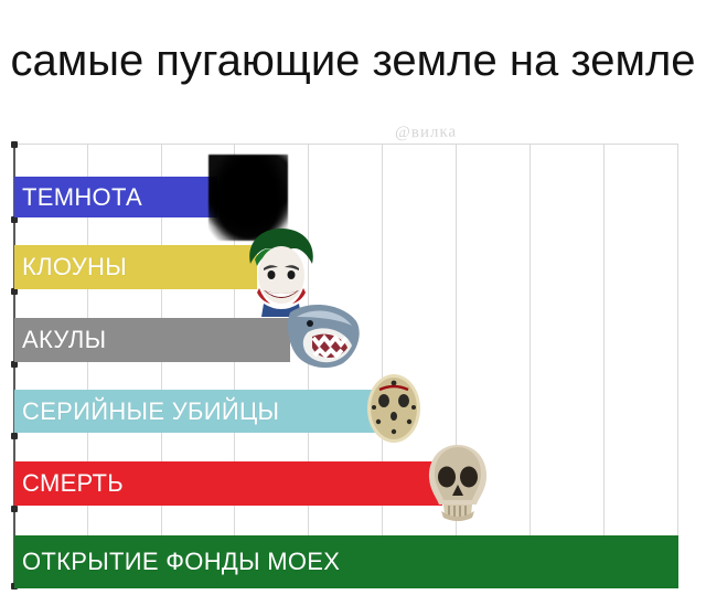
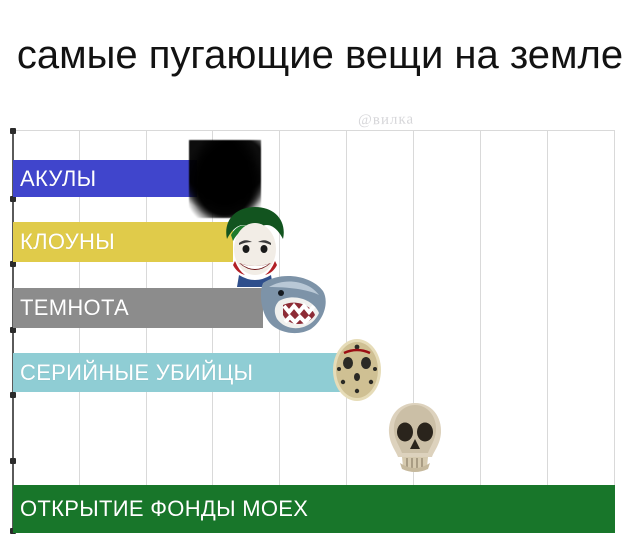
- самые пугающие земле на земле
+ самые пугающие вещи на земле
  @вилка
- ТЕМНОТА
+ АКУЛЫ
  КЛОУНЫ
- АКУЛЫ
+ ТЕМНОТА
  СЕРИЙНЫЕ УБИЙЦЫ
- СМЕРТЬ
  ОТКРЫТИЕ ФОНДЫ МОЕХ
